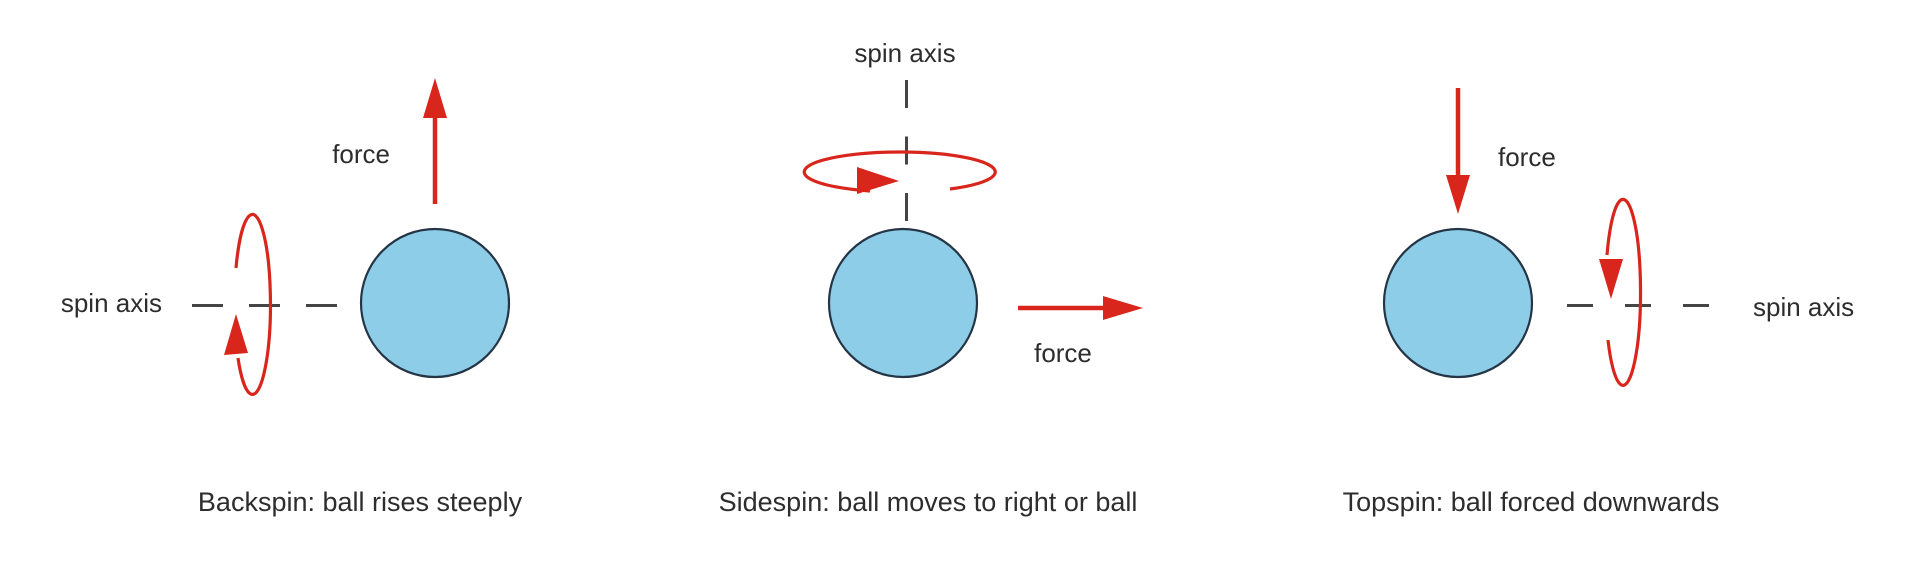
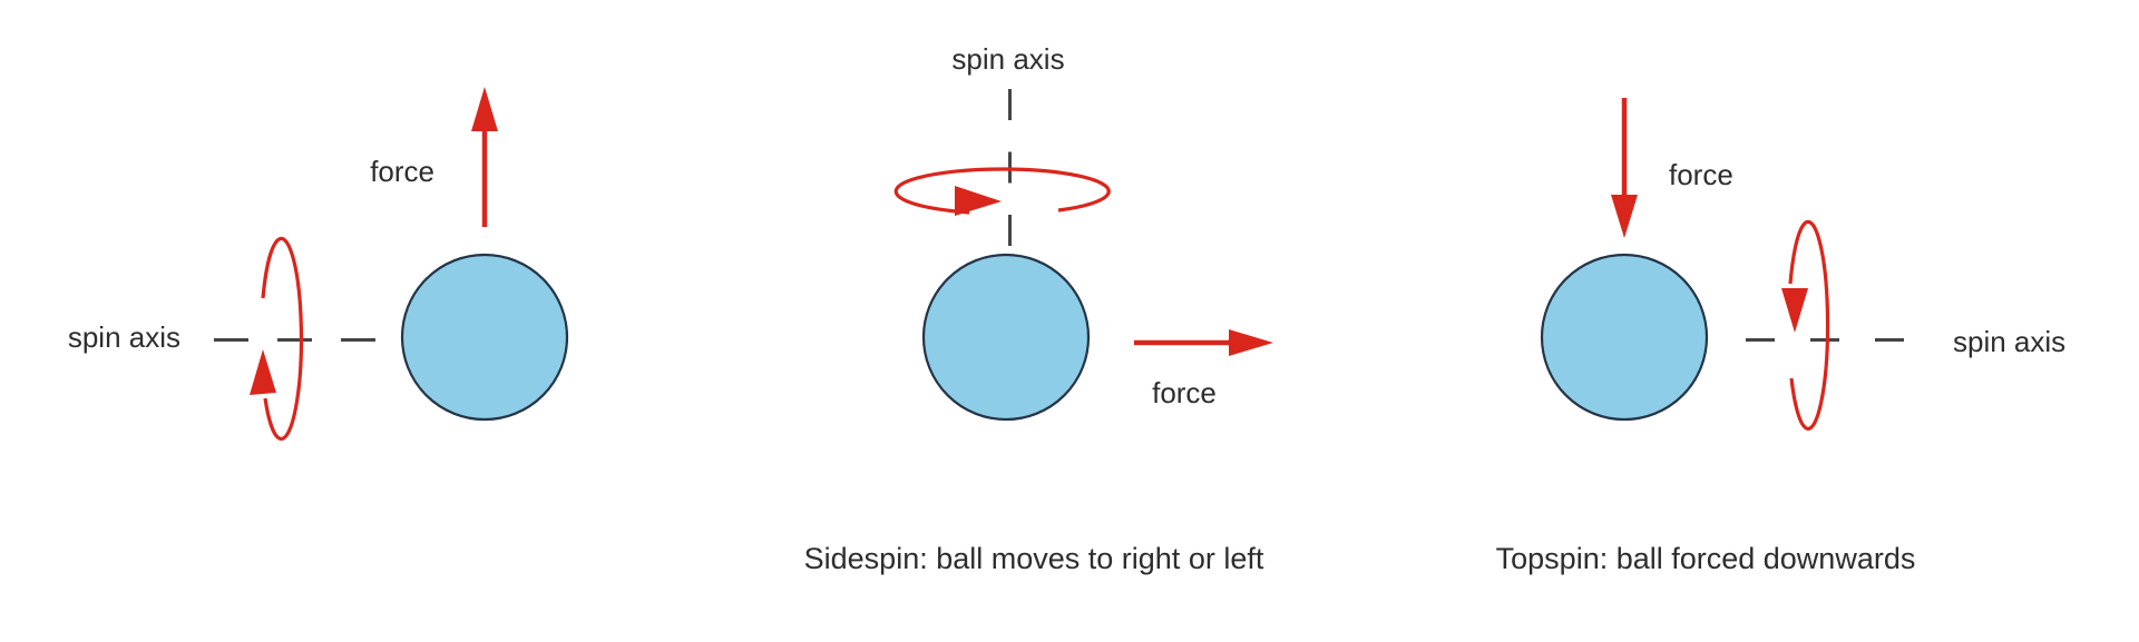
  spin axis
  force
- Backspin: ball rises steeply
  spin axis
  force
- Sidespin: ball moves to right or ball
+ Sidespin: ball moves to right or left
  force
  spin axis
  Topspin: ball forced downwards
